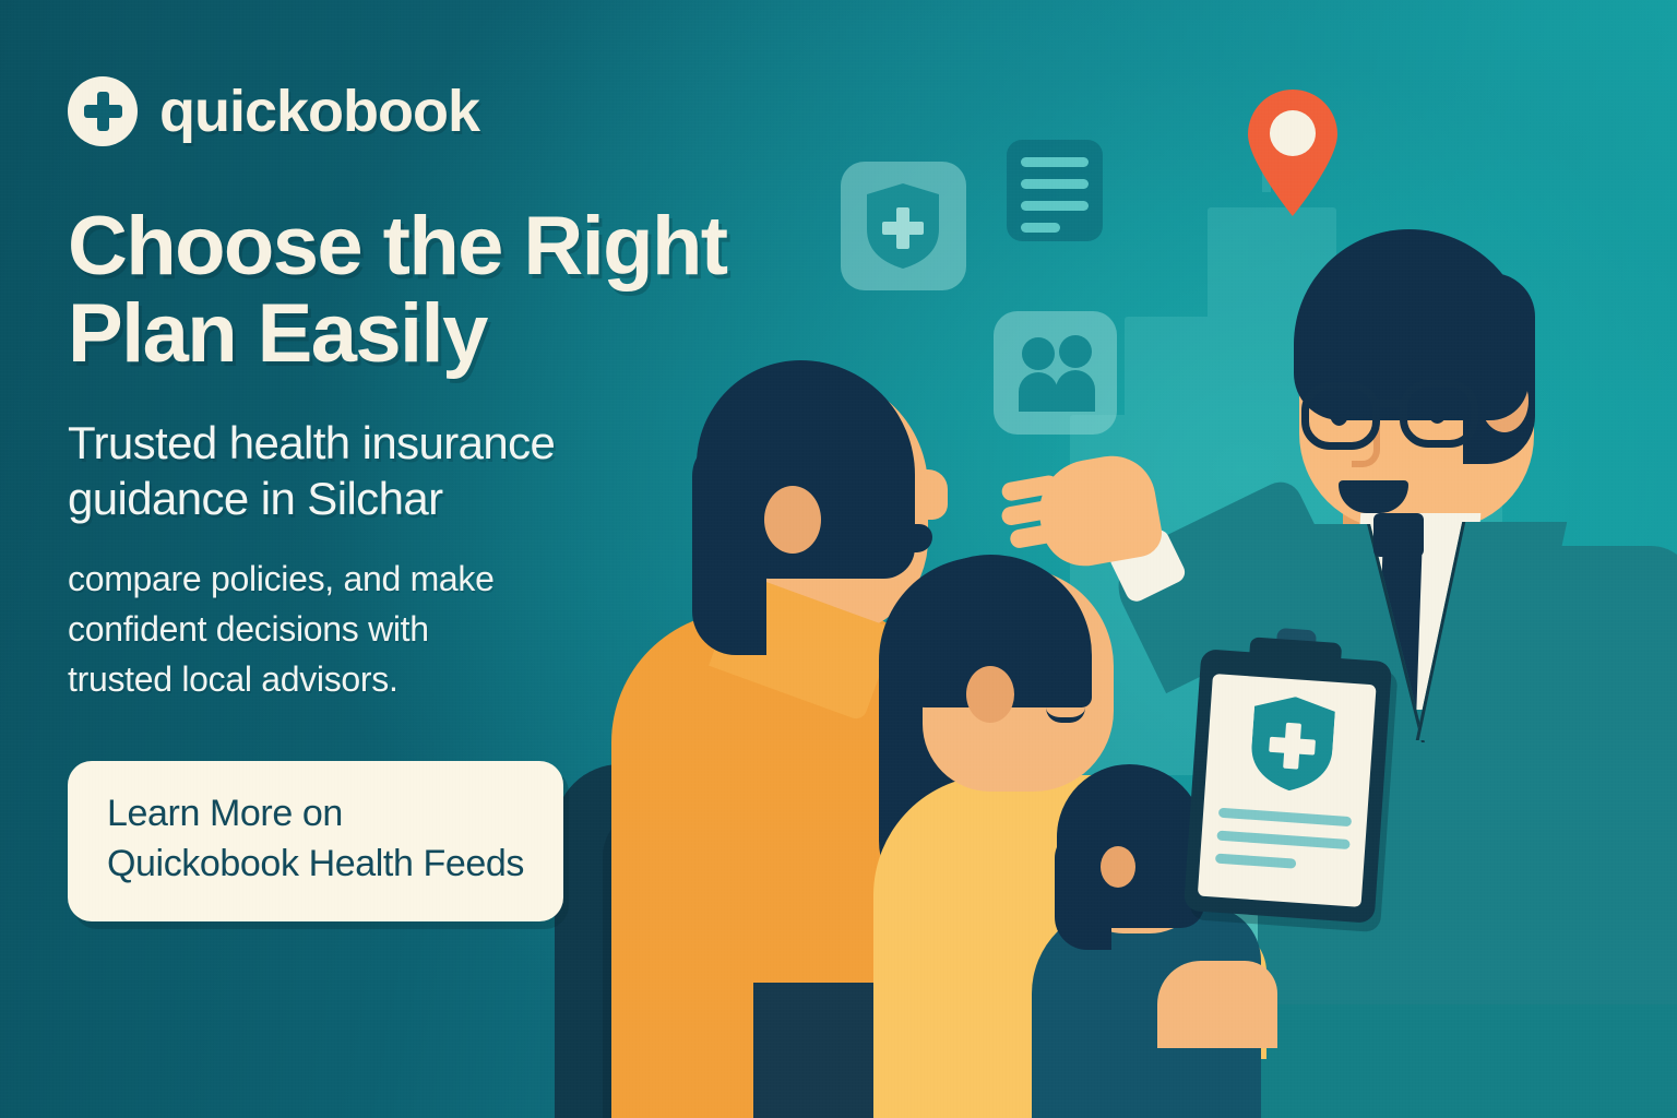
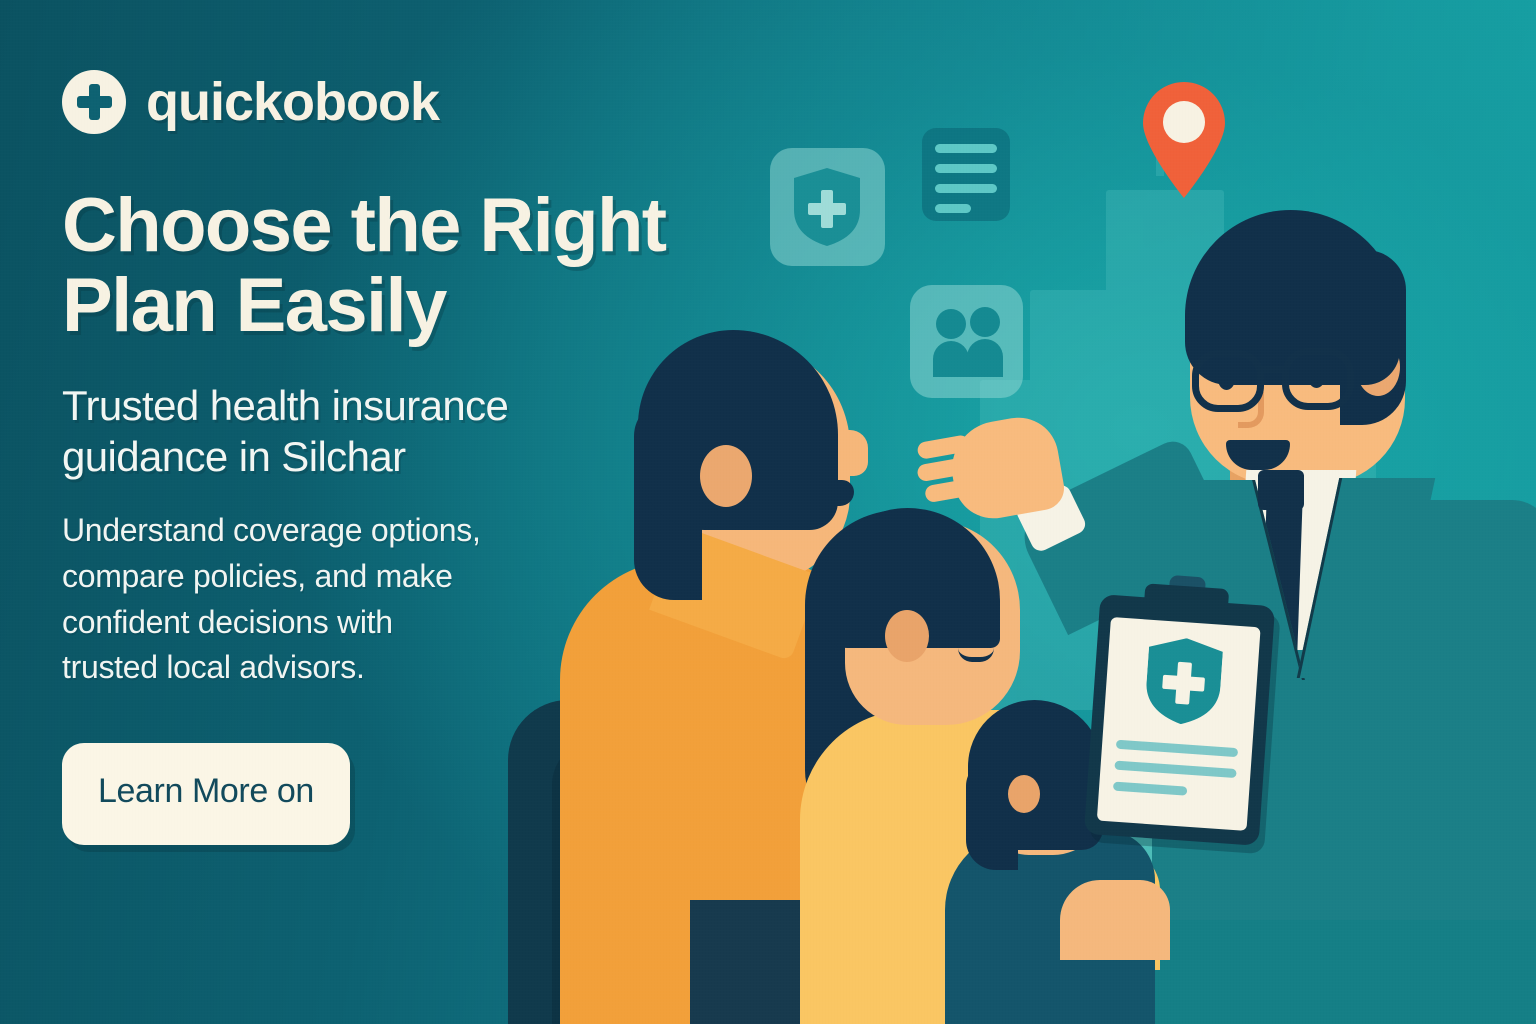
  quickobook
  Choose the Right
  Plan Easily
  Trusted health insurance
  guidance in Silchar
+ Understand coverage options,
  compare policies, and make
  confident decisions with
  trusted local advisors.
  Learn More on
- Quickobook Health Feeds
